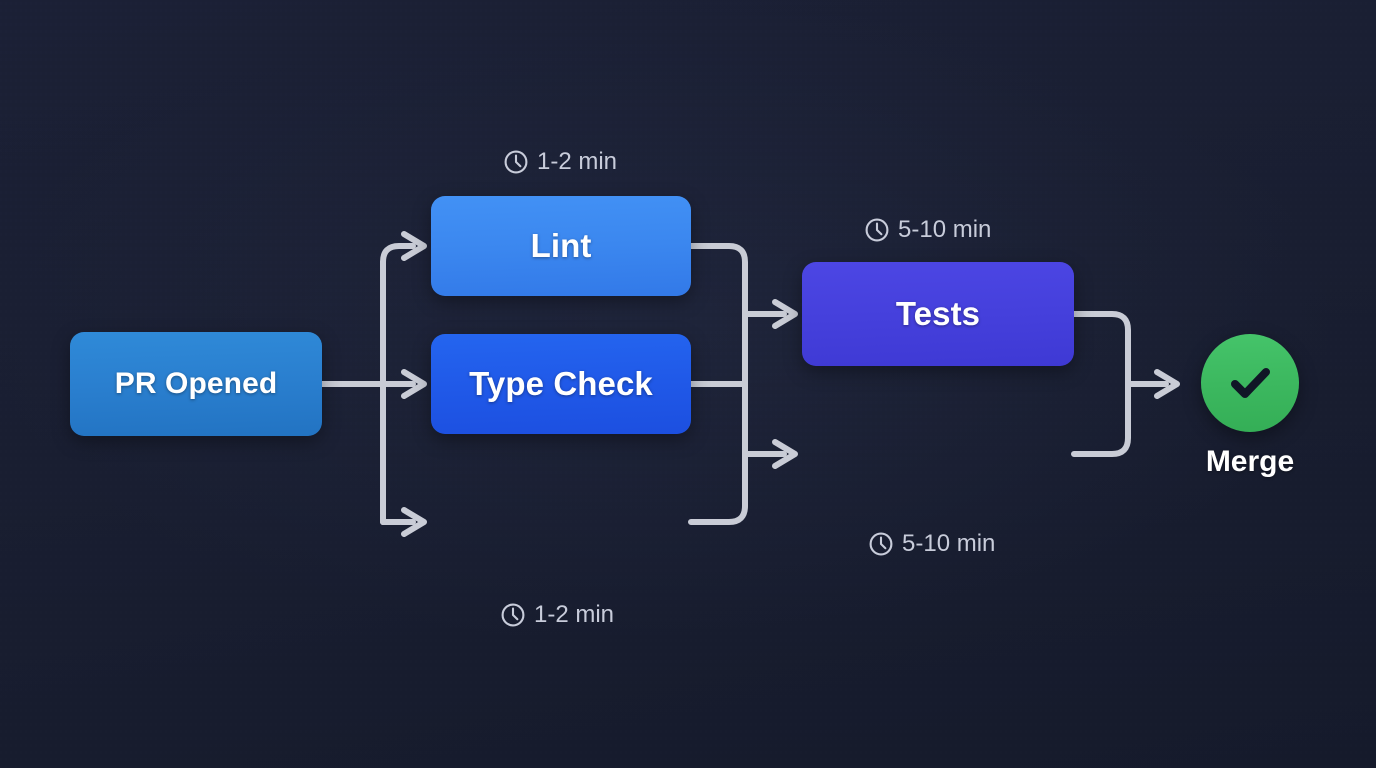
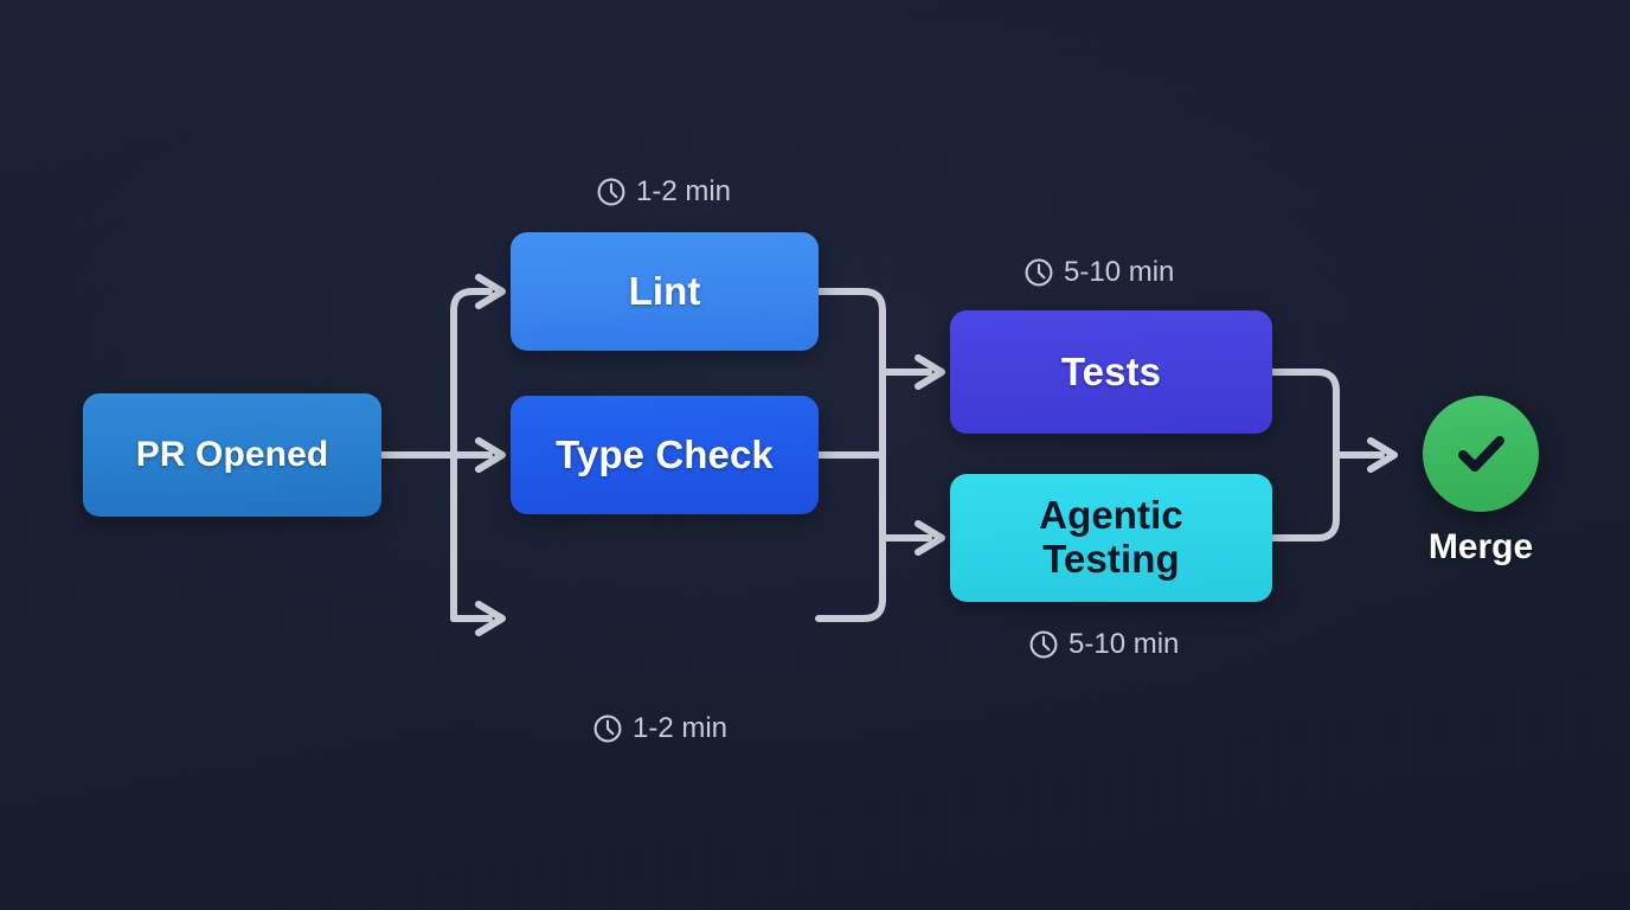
  PR Opened
  Lint
  Type Check
  Tests
+ Agentic
+ Testing
  Merge
  1-2 min
  1-2 min
  5-10 min
  5-10 min
